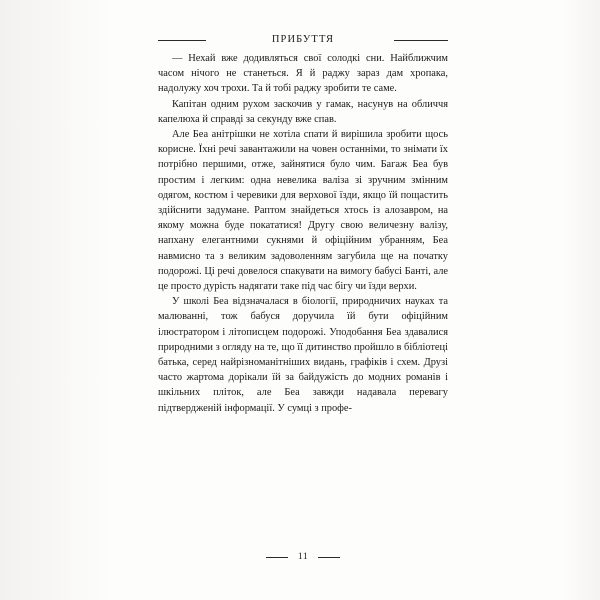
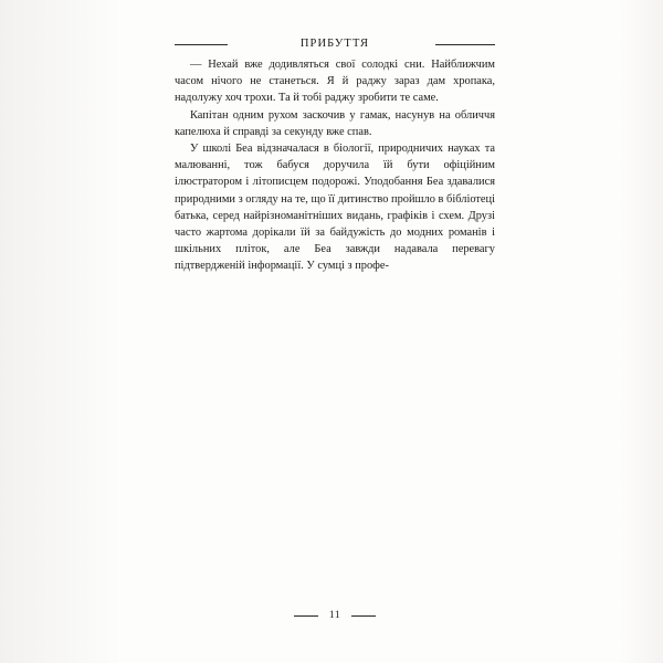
  ПРИБУТТЯ
  — Нехай вже додивляться свої солодкі сни. Найближчим часом нічого не станеться. Я й раджу зараз дам хропака, надолужу хоч трохи. Та й тобі раджу зробити те саме.
  Капітан одним рухом заскочив у гамак, насунув на обличчя капелюха й справді за секунду вже спав.
- Але Беа анітрішки не хотіла спати й вирішила зробити щось корисне. Їхні речі завантажили на човен останніми, то знімати їх потрібно першими, отже, зайнятися було чим. Багаж Беа був простим і легким: одна невелика валіза зі зручним змінним одягом, костюм і черевики для верхової їзди, якщо їй пощастить здійснити задумане. Раптом знайдеться хтось із алозавром, на якому можна буде покататися! Другу свою величезну валізу, напхану елегантними сукнями й офіційним убранням, Беа навмисно та з великим задоволенням загубила ще на початку подорожі. Ці речі довелося спакувати на вимогу бабусі Банті, але це просто дурість надягати таке під час бігу чи їзди верхи.
  У школі Беа відзначалася в біології, природничих науках та малюванні, тож бабуся доручила їй бути офіційним ілюстратором і літописцем подорожі. Уподобання Беа здавалися природними з огляду на те, що її дитинство пройшло в бібліотеці батька, серед найрізноманітніших видань, графіків і схем. Друзі часто жартома дорікали їй за байдужість до модних романів і шкільних пліток, але Беа завжди надавала перевагу підтвердженій інформації. У сумці з профе-
  11
